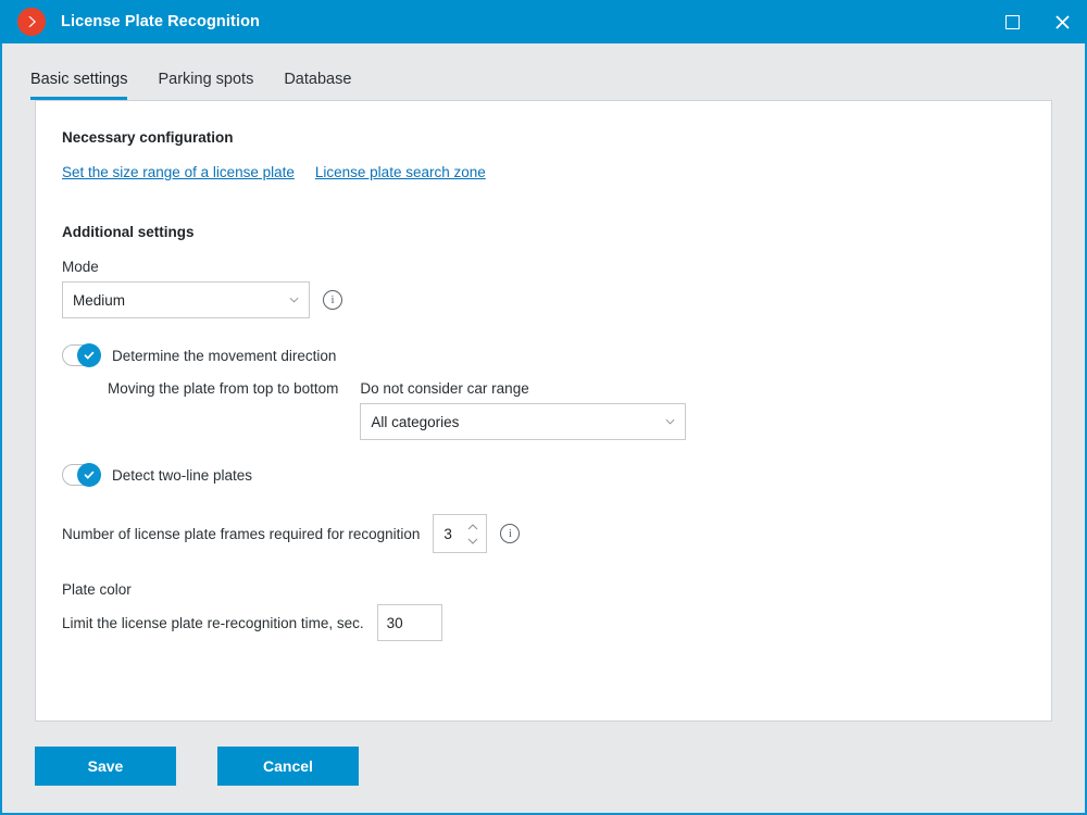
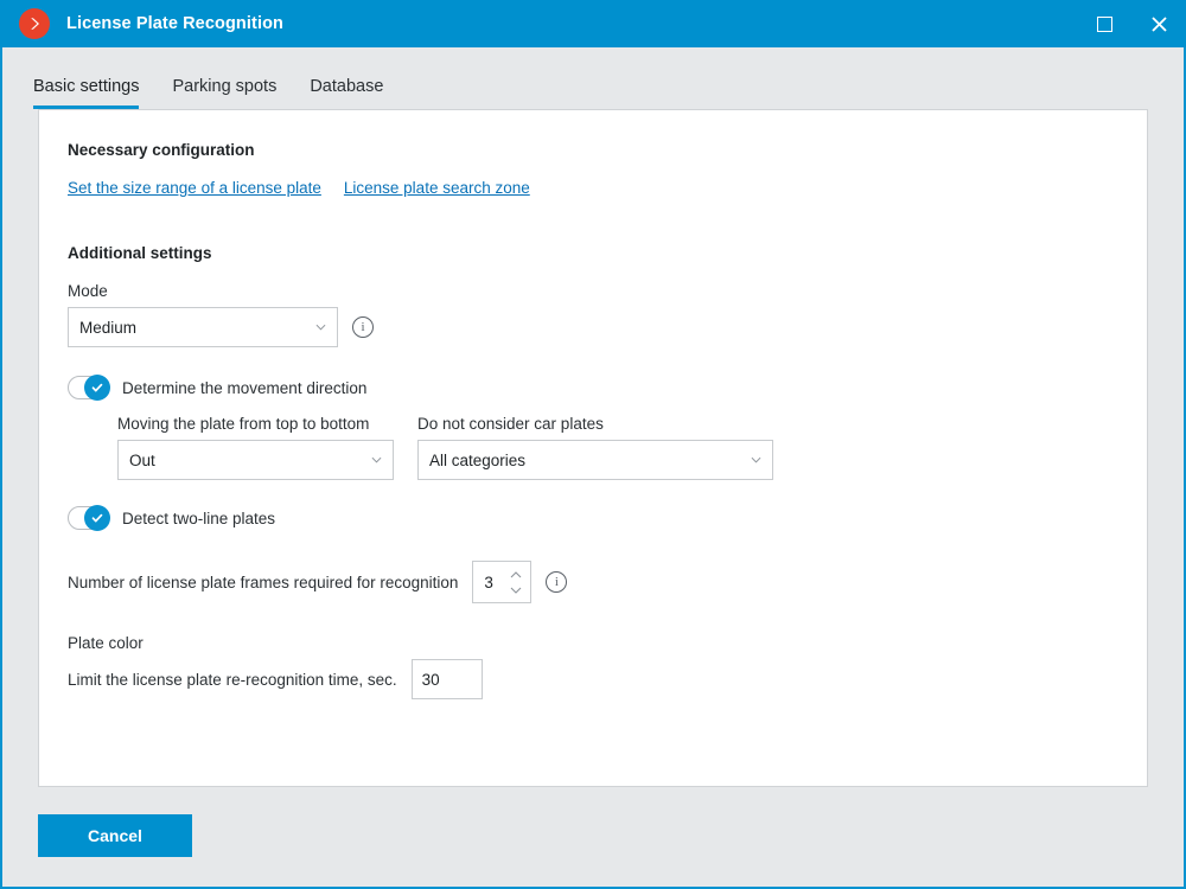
  License Plate Recognition
  Basic settings
  Parking spots
  Database
  Necessary configuration
  Set the size range of a license plate
  License plate search zone
  Additional settings
  Mode
  Medium
  i
  Determine the movement direction
  Moving the plate from top to bottom
+ Out
- Do not consider car range
+ Do not consider car plates
  All categories
  Detect two-line plates
  Number of license plate frames required for recognition
  3
  i
  Plate color
  Limit the license plate re-recognition time, sec.
  30
- Save
  Cancel
